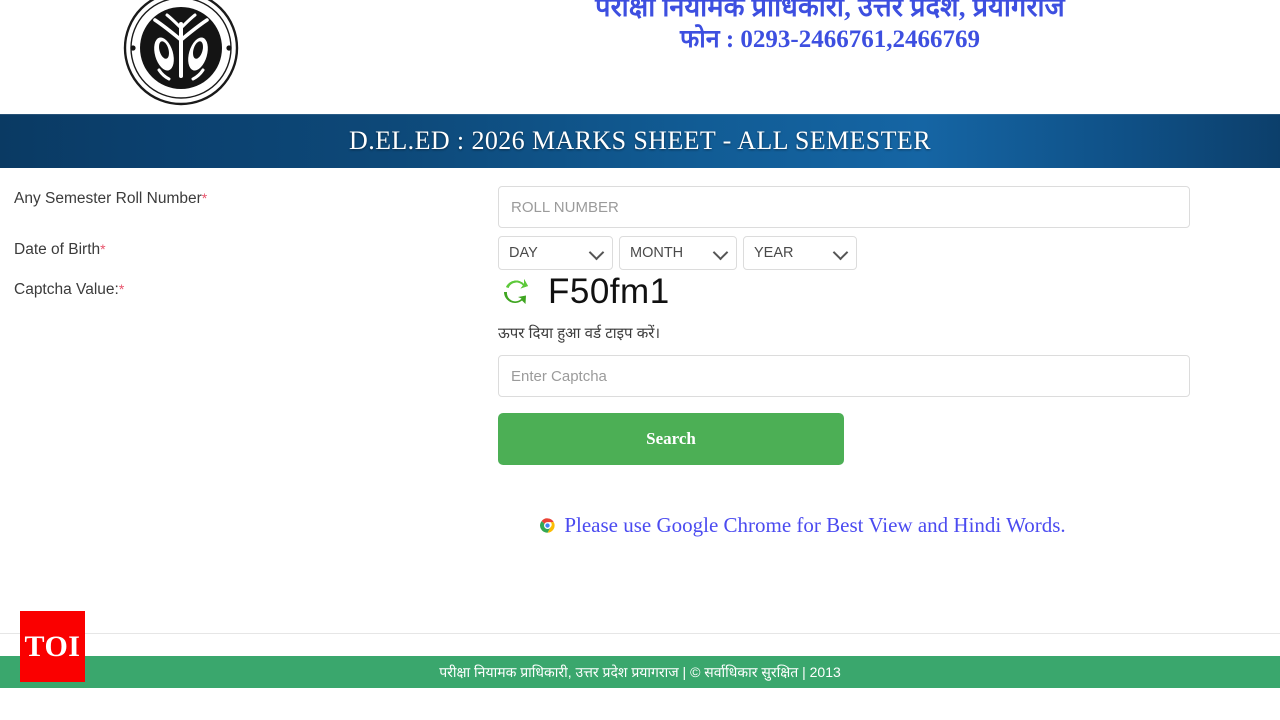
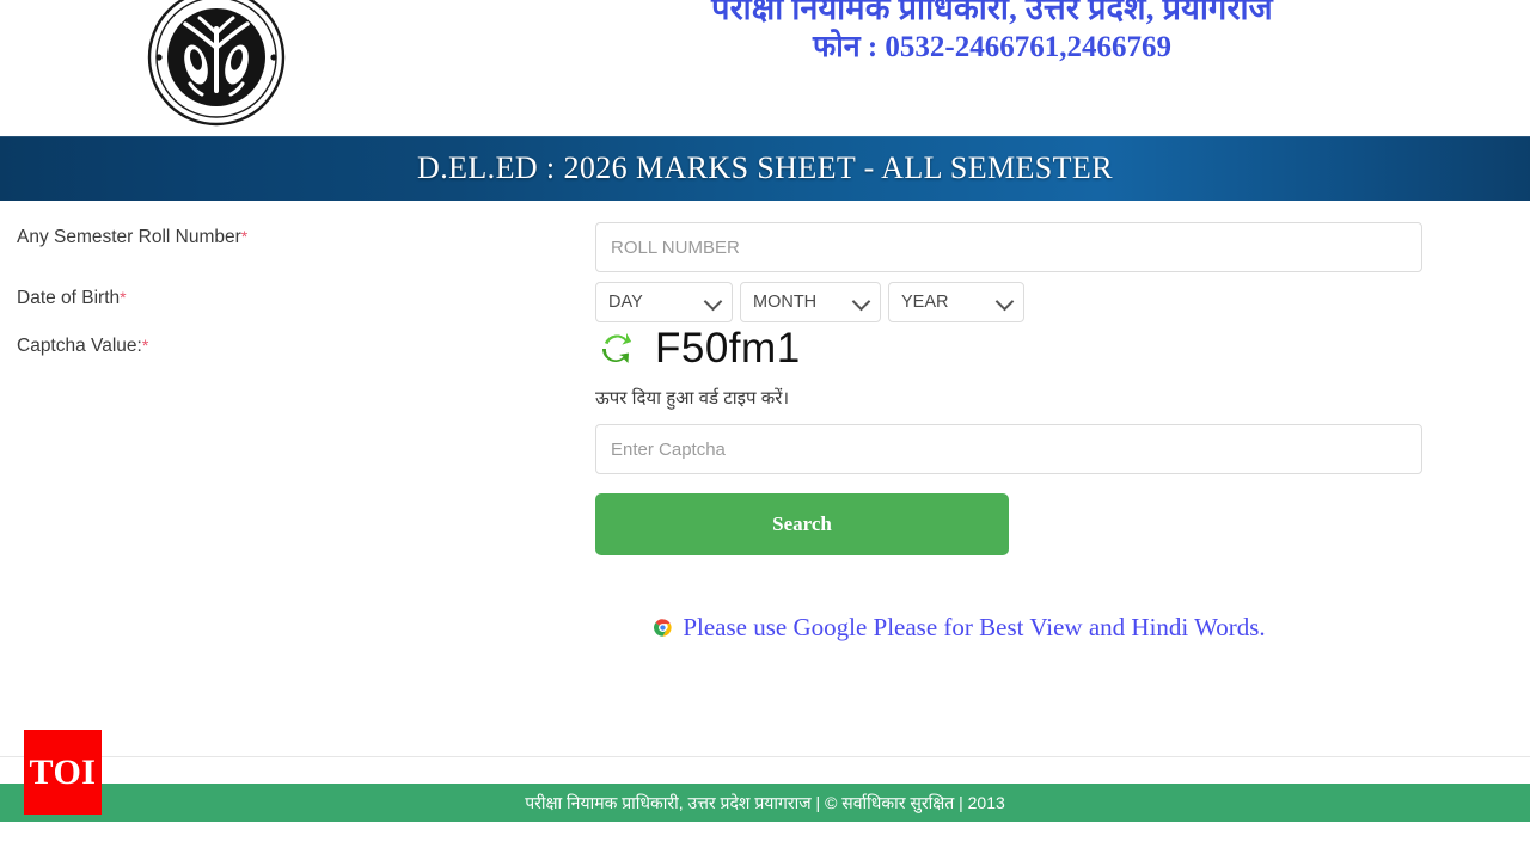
  परीक्षा नियामक प्राधिकारी, उत्तर प्रदेश, प्रयागराज
- फोन : 0293-2466761,2466769
+ फोन : 0532-2466761,2466769
  D.EL.ED : 2026 MARKS SHEET - ALL SEMESTER
  Any Semester Roll Number*
  Date of Birth*
  Captcha Value:*
  ROLL NUMBER
  DAY
  MONTH
  YEAR
  F50fm1
  ऊपर दिया हुआ वर्ड टाइप करें।
  Enter Captcha
  Search
- Please use Google Chrome for Best View and Hindi Words.
+ Please use Google Please for Best View and Hindi Words.
  परीक्षा नियामक प्राधिकारी, उत्तर प्रदेश प्रयागराज | © सर्वाधिकार सुरक्षित | 2013
  TOI
